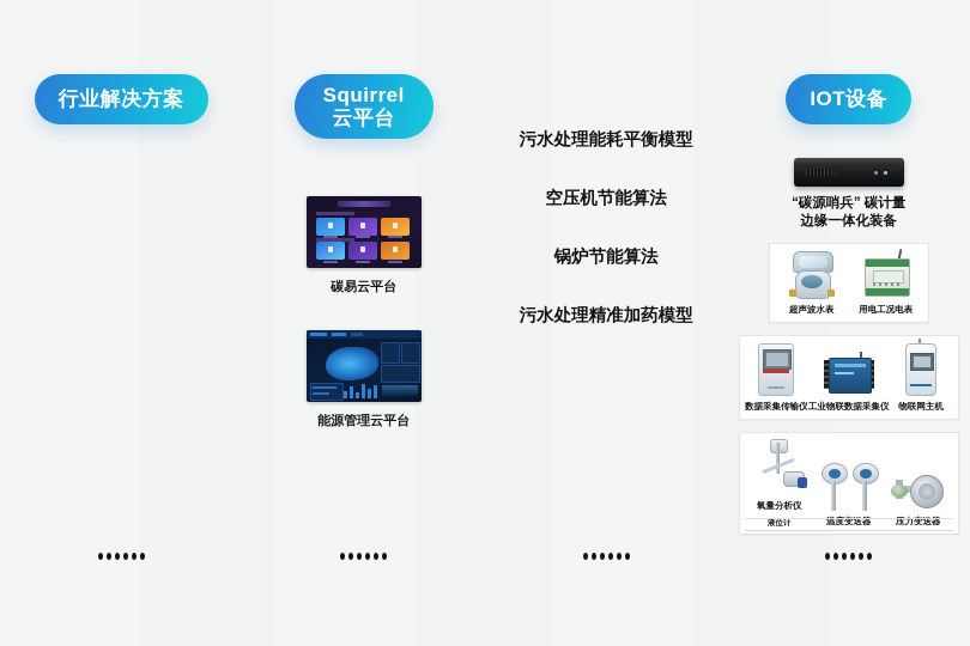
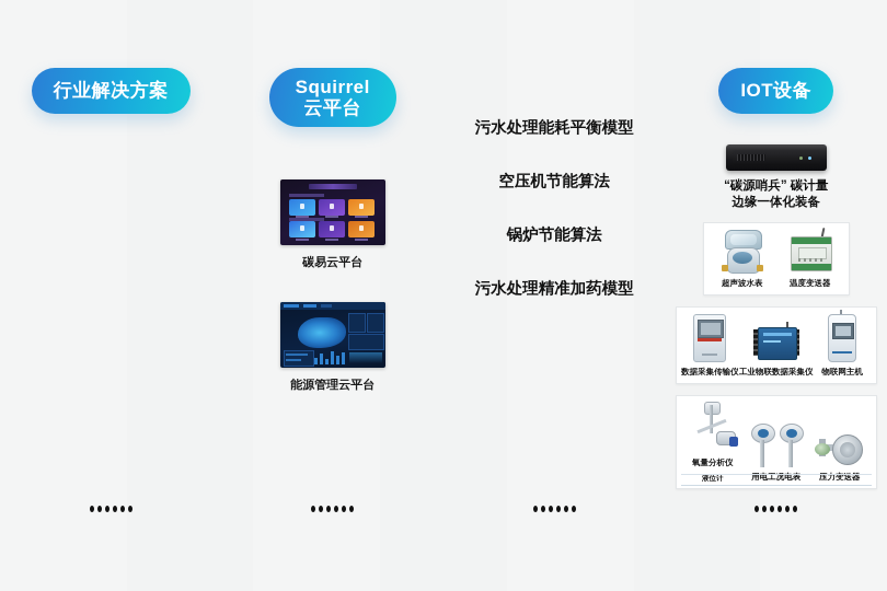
  行业解决方案
  Squirrel
  云平台
  碳易云平台
  能源管理云平台
  污水处理能耗平衡模型
  空压机节能算法
  锅炉节能算法
  污水处理精准加药模型
  IOT设备
  “碳源哨兵” 碳计量
  边缘一体化装备
  超声波水表
- 用电工况电表
+ 温度变送器
  数据采集传输仪
  工业物联数据采集仪
  物联网主机
  氧量分析仪
- 温度变送器
+ 用电工况电表
  压力变送器
